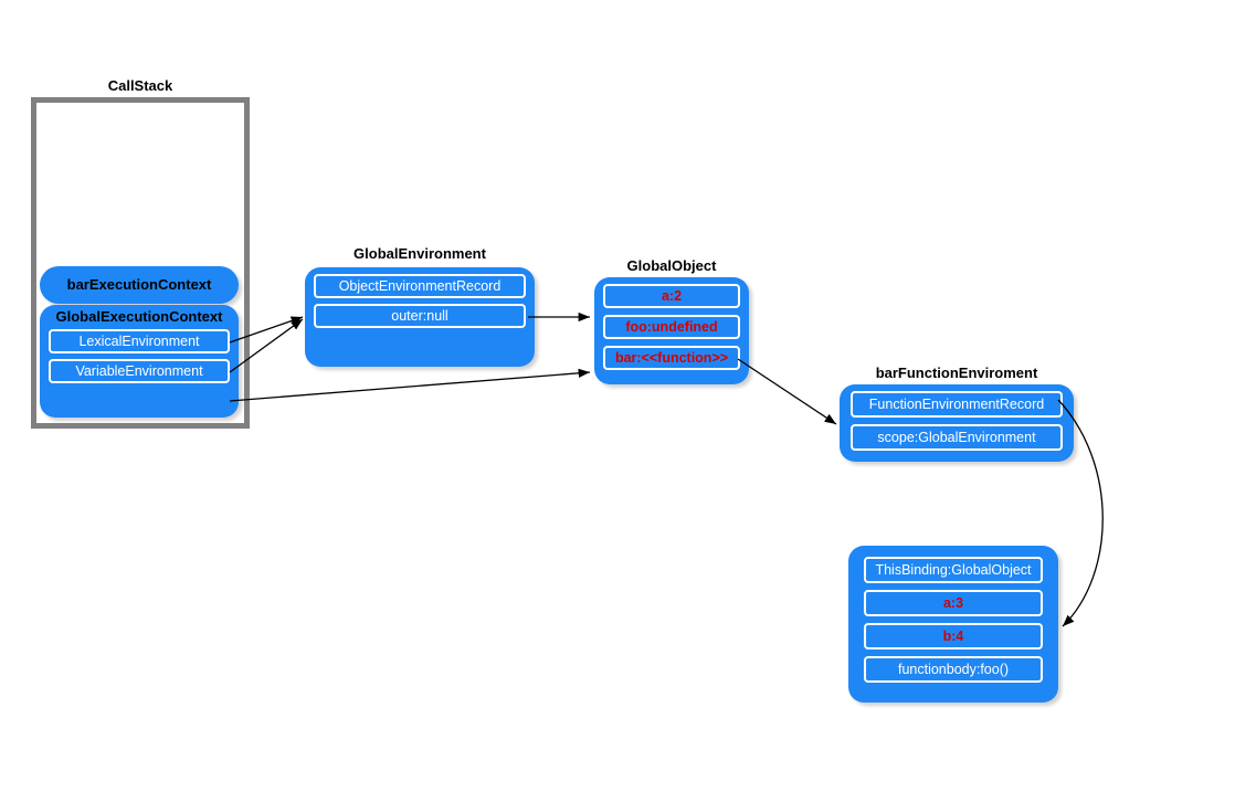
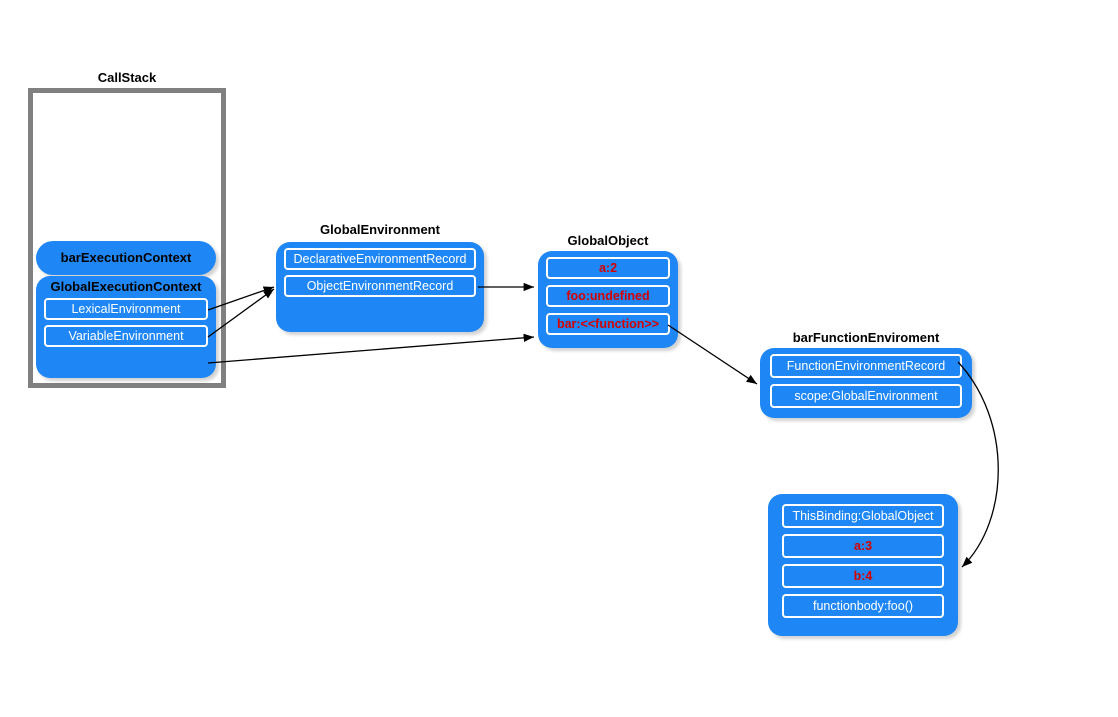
  CallStack
  barExecutionContext
  GlobalExecutionContext
  LexicalEnvironment
  VariableEnvironment
  GlobalEnvironment
+ DeclarativeEnvironmentRecord
  ObjectEnvironmentRecord
- outer:null
  GlobalObject
  a:2
  foo:undefined
  bar:<<function>>
  barFunctionEnviroment
  FunctionEnvironmentRecord
  scope:GlobalEnvironment
  ThisBinding:GlobalObject
  a:3
  b:4
  functionbody:foo()
